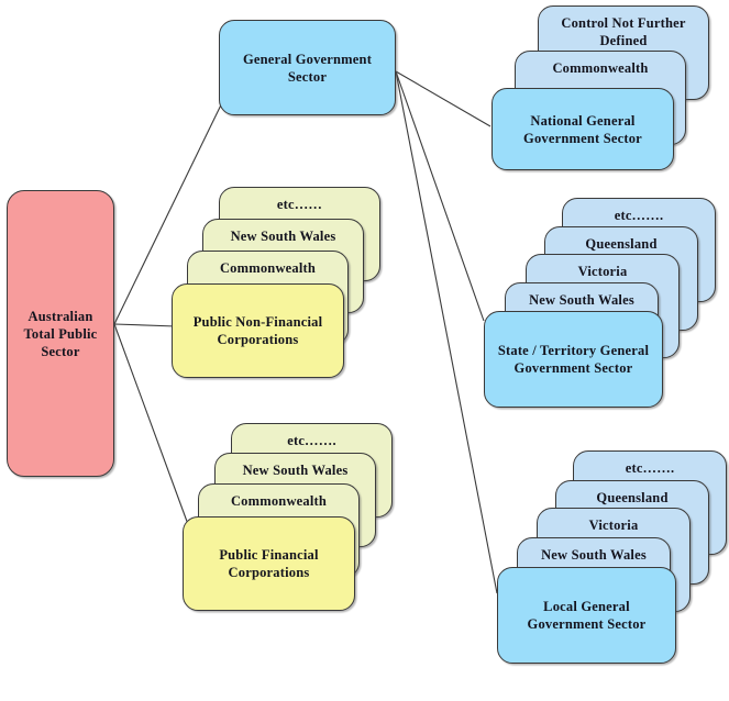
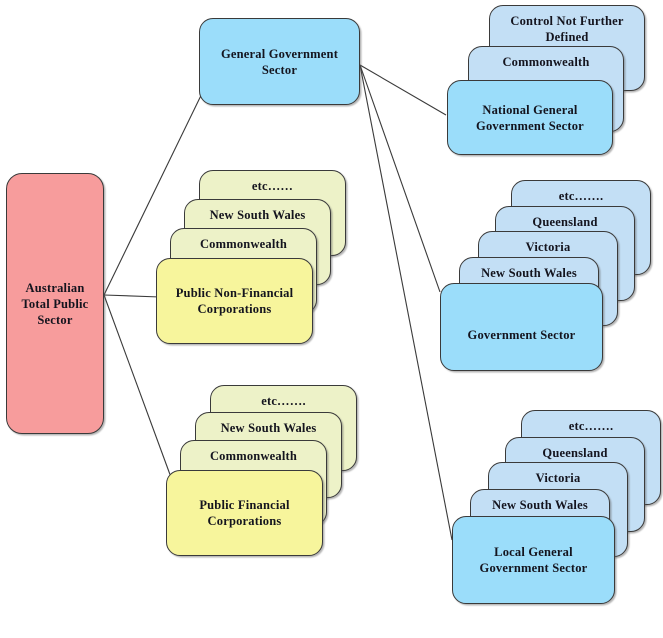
  Australian
  Total Public
  Sector
  General Government
  Sector
  etc……
  New South Wales
  Commonwealth
  Public Non-Financial
  Corporations
  etc…….
  New South Wales
  Commonwealth
  Public Financial
  Corporations
  Control Not Further
  Defined
  Commonwealth
  National General
  Government Sector
  etc…….
  Queensland
  Victoria
  New South Wales
- State / Territory General
  Government Sector
  etc…….
  Queensland
  Victoria
  New South Wales
  Local General
  Government Sector
